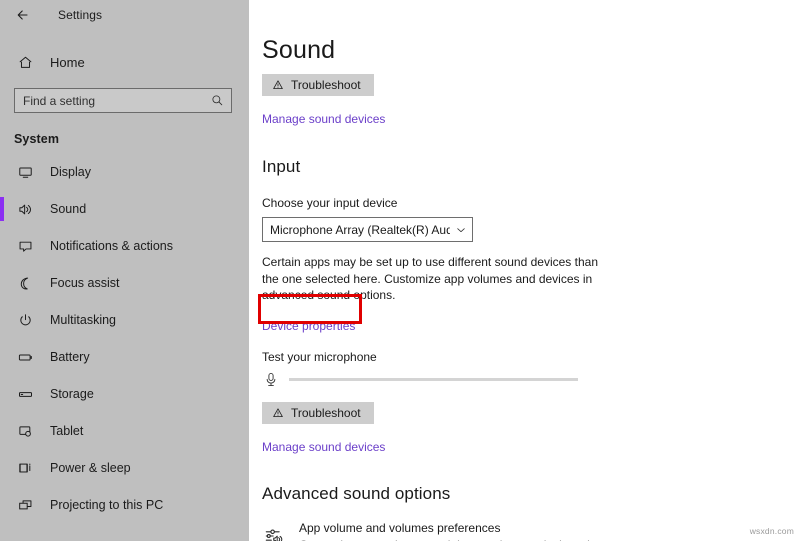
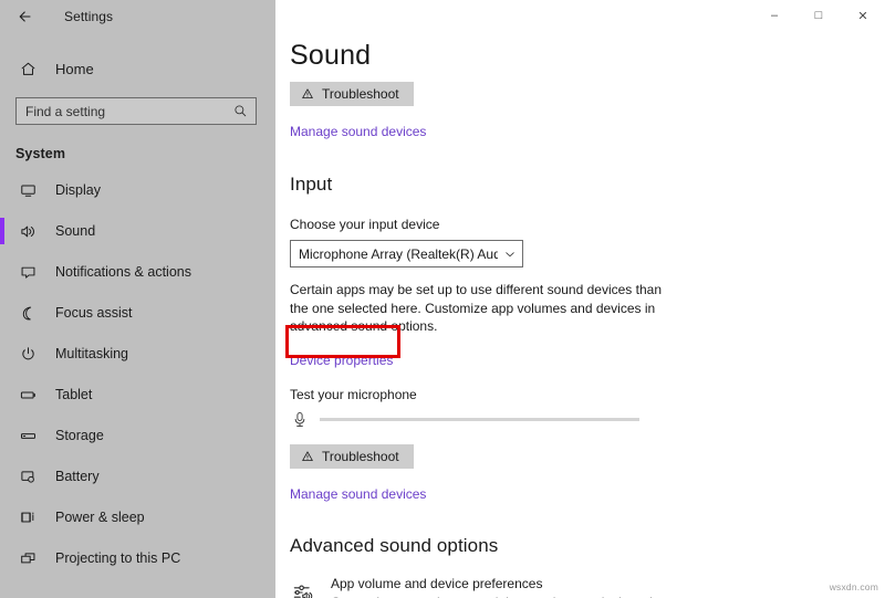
  Settings
  Home
  Find a setting
  System
  Display
  Sound
  Notifications & actions
  Focus assist
  Multitasking
- Battery
+ Tablet
  Storage
- Tablet
+ Battery
  Power & sleep
  Projecting to this PC
+ –
+ □
+ ✕
  Sound
  Troubleshoot
  Manage sound devices
  Input
  Choose your input device
  Microphone Array (Realtek(R) Aud
  Certain apps may be set up to use different sound devices than the one selected here. Customize app volumes and devices in advanced sound options.
  Device properties
  Test your microphone
  Troubleshoot
  Manage sound devices
  Advanced sound options
- App volume and volumes preferences
+ App volume and device preferences
  wsxdn.com
